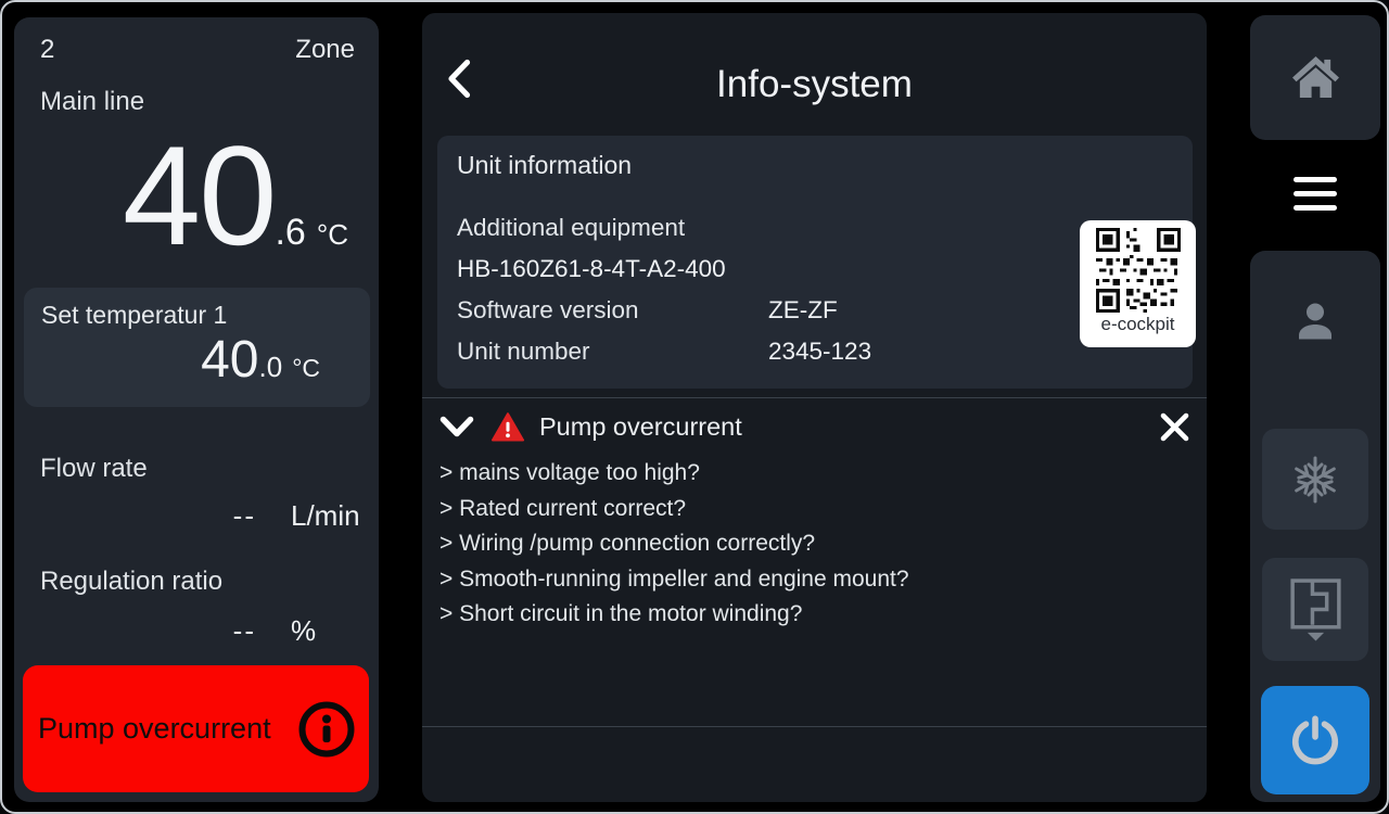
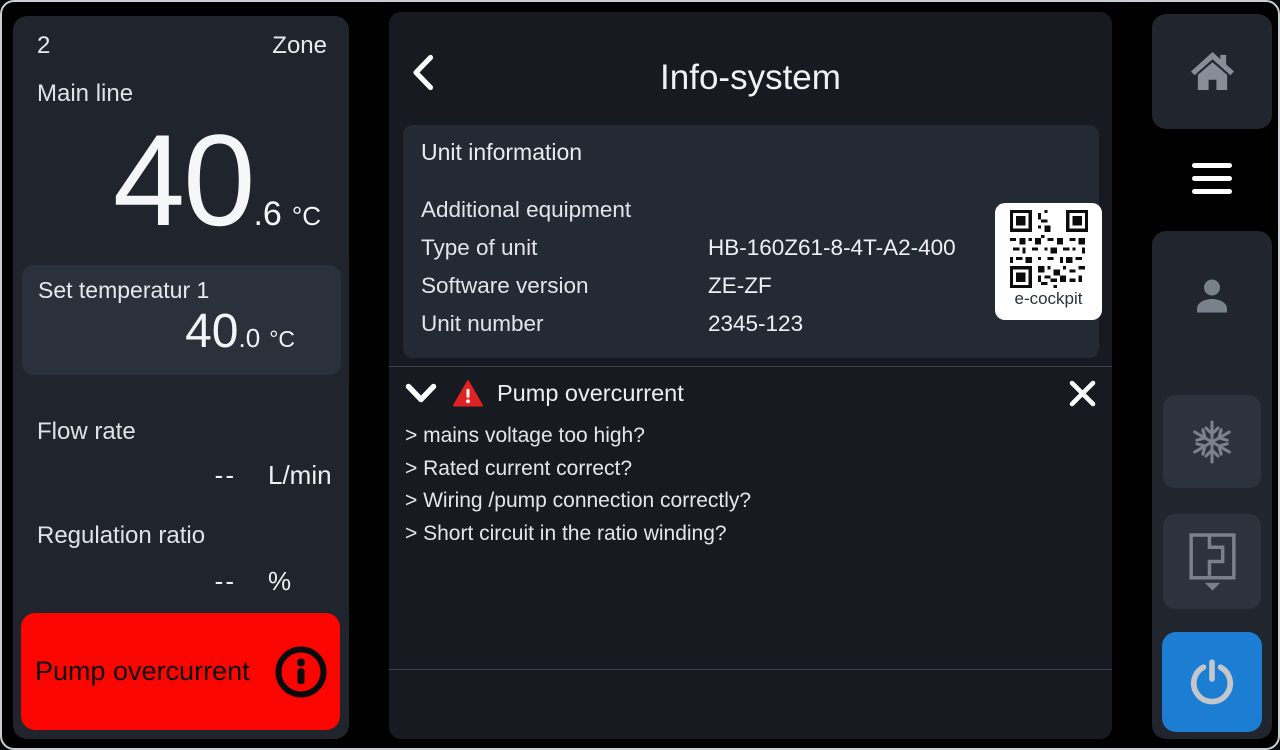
  2
  Zone
  Main line
  40
  .6
  °C
  Set temperatur 1
  40
  .0
  °C
  Flow rate
  --
  L/min
  Regulation ratio
  --
  %
  Pump overcurrent
  Info-system
  Unit information
  Additional equipment
+ Type of unit
  HB-160Z61-8-4T-A2-400
  Software version
  ZE-ZF
  Unit number
  2345-123
  e-cockpit
  Pump overcurrent
  > mains voltage too high?
  > Rated current correct?
  > Wiring /pump connection correctly?
- > Smooth-running impeller and engine mount?
- > Short circuit in the motor winding?
+ > Short circuit in the ratio winding?
